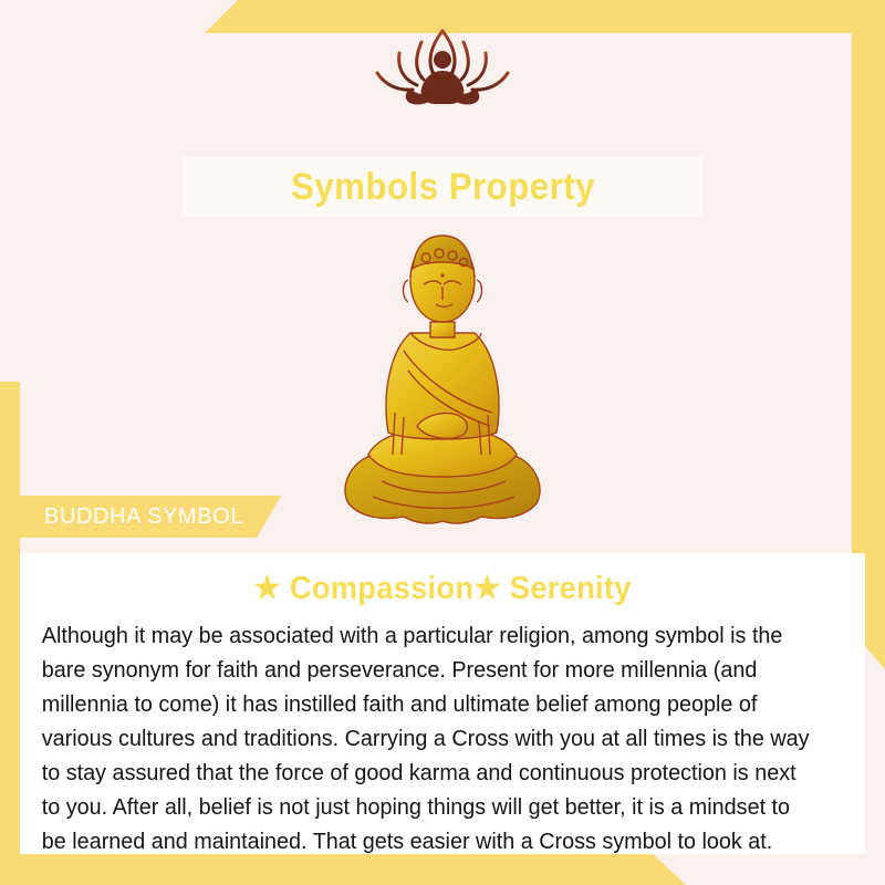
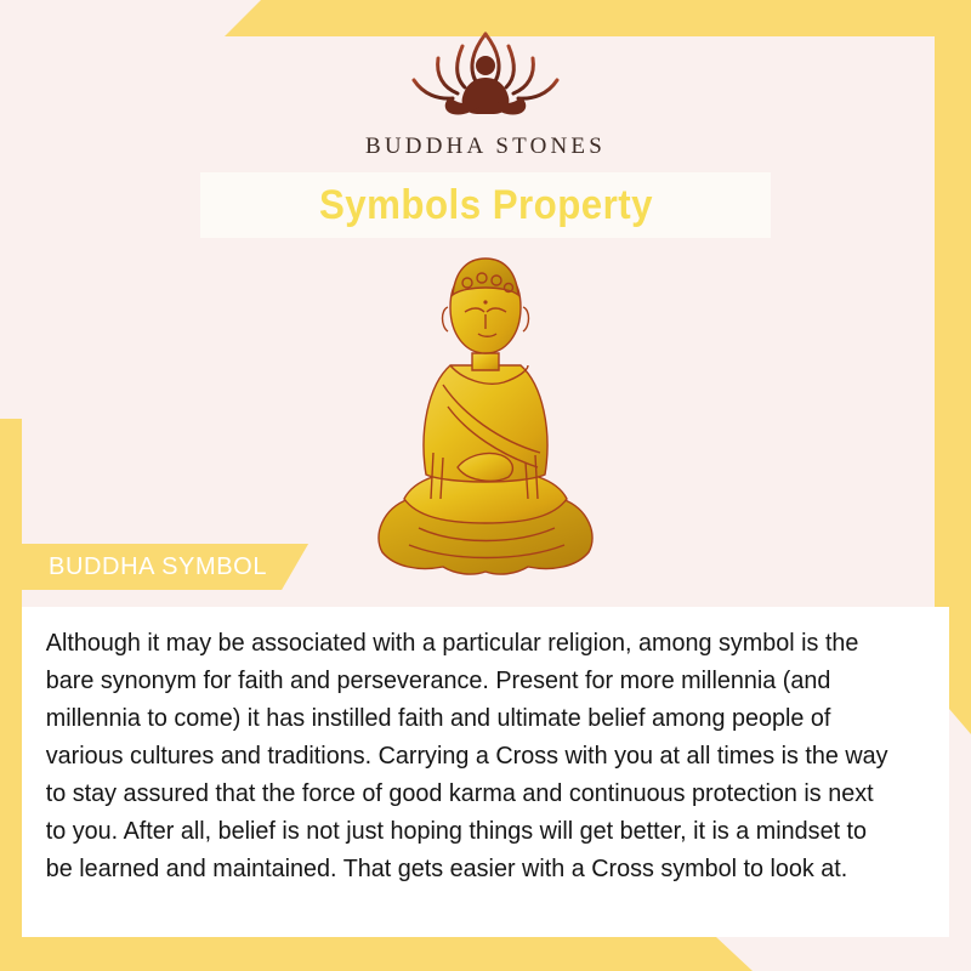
+ BUDDHA STONES
  Symbols Property
  BUDDHA SYMBOL
- ★ Compassion★ Serenity
  Although it may be associated with a particular religion, among symbol is the bare synonym for faith and perseverance. Present for more millennia (and millennia to come) it has instilled faith and ultimate belief among people of various cultures and traditions. Carrying a Cross with you at all times is the way to stay assured that the force of good karma and continuous protection is next to you. After all, belief is not just hoping things will get better, it is a mindset to be learned and maintained. That gets easier with a Cross symbol to look at.
